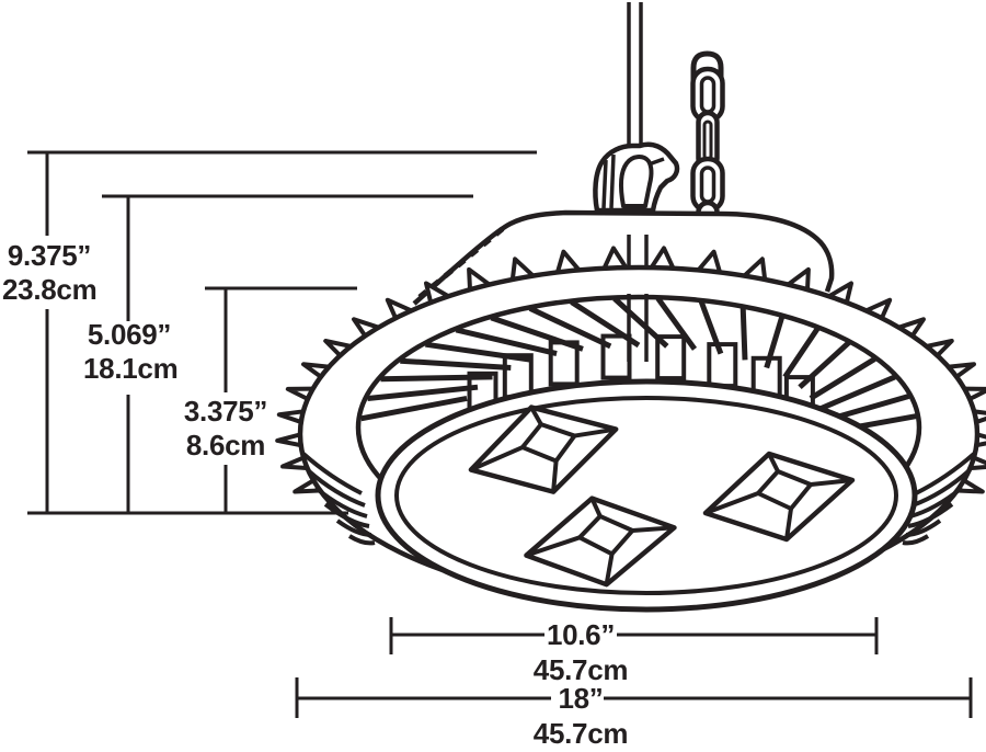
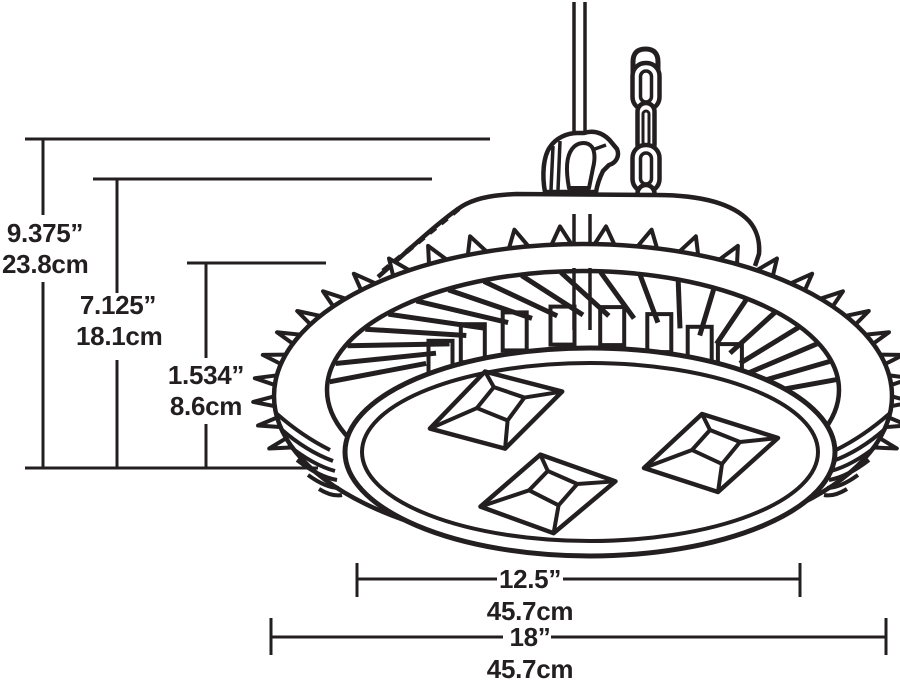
  9.375”
  23.8cm
- 5.069”
+ 7.125”
  18.1cm
- 3.375”
+ 1.534”
  8.6cm
- 10.6”
+ 12.5”
  45.7cm
  18”
  45.7cm
